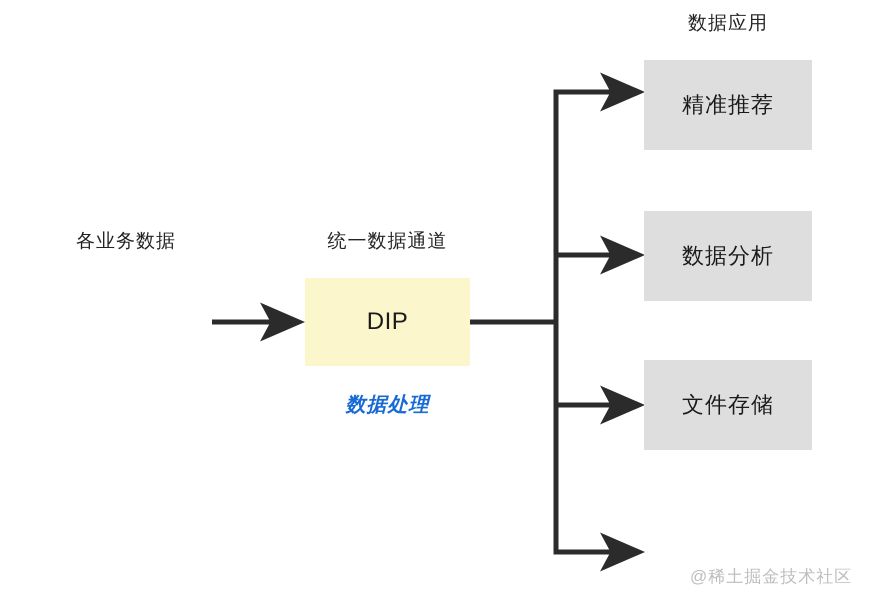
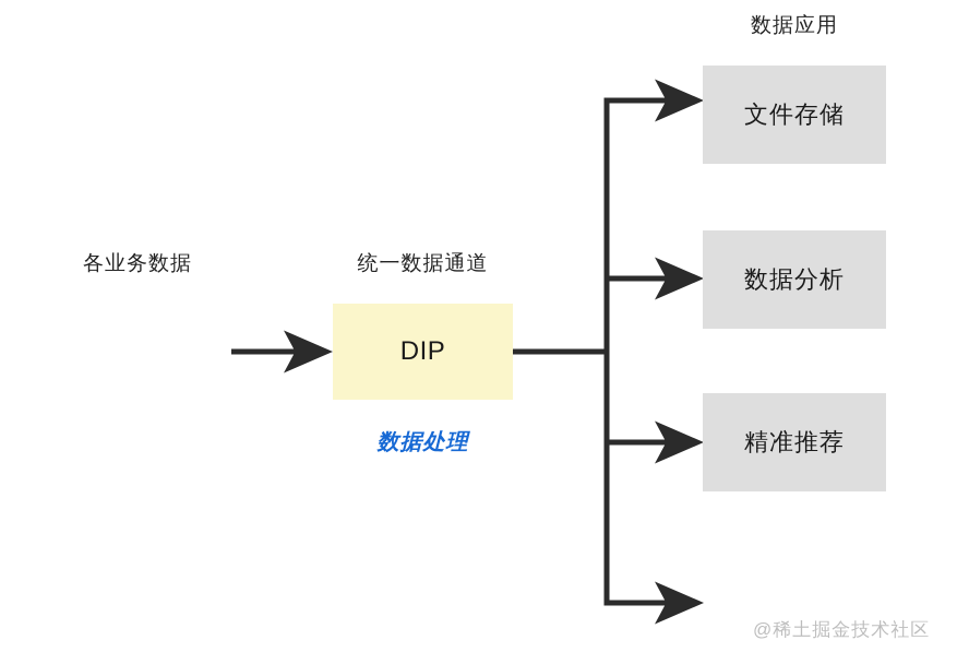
  各业务数据
  统一数据通道
  数据应用
  DIP
  数据处理
- 精准推荐
+ 文件存储
  数据分析
- 文件存储
+ 精准推荐
  @稀土掘金技术社区
